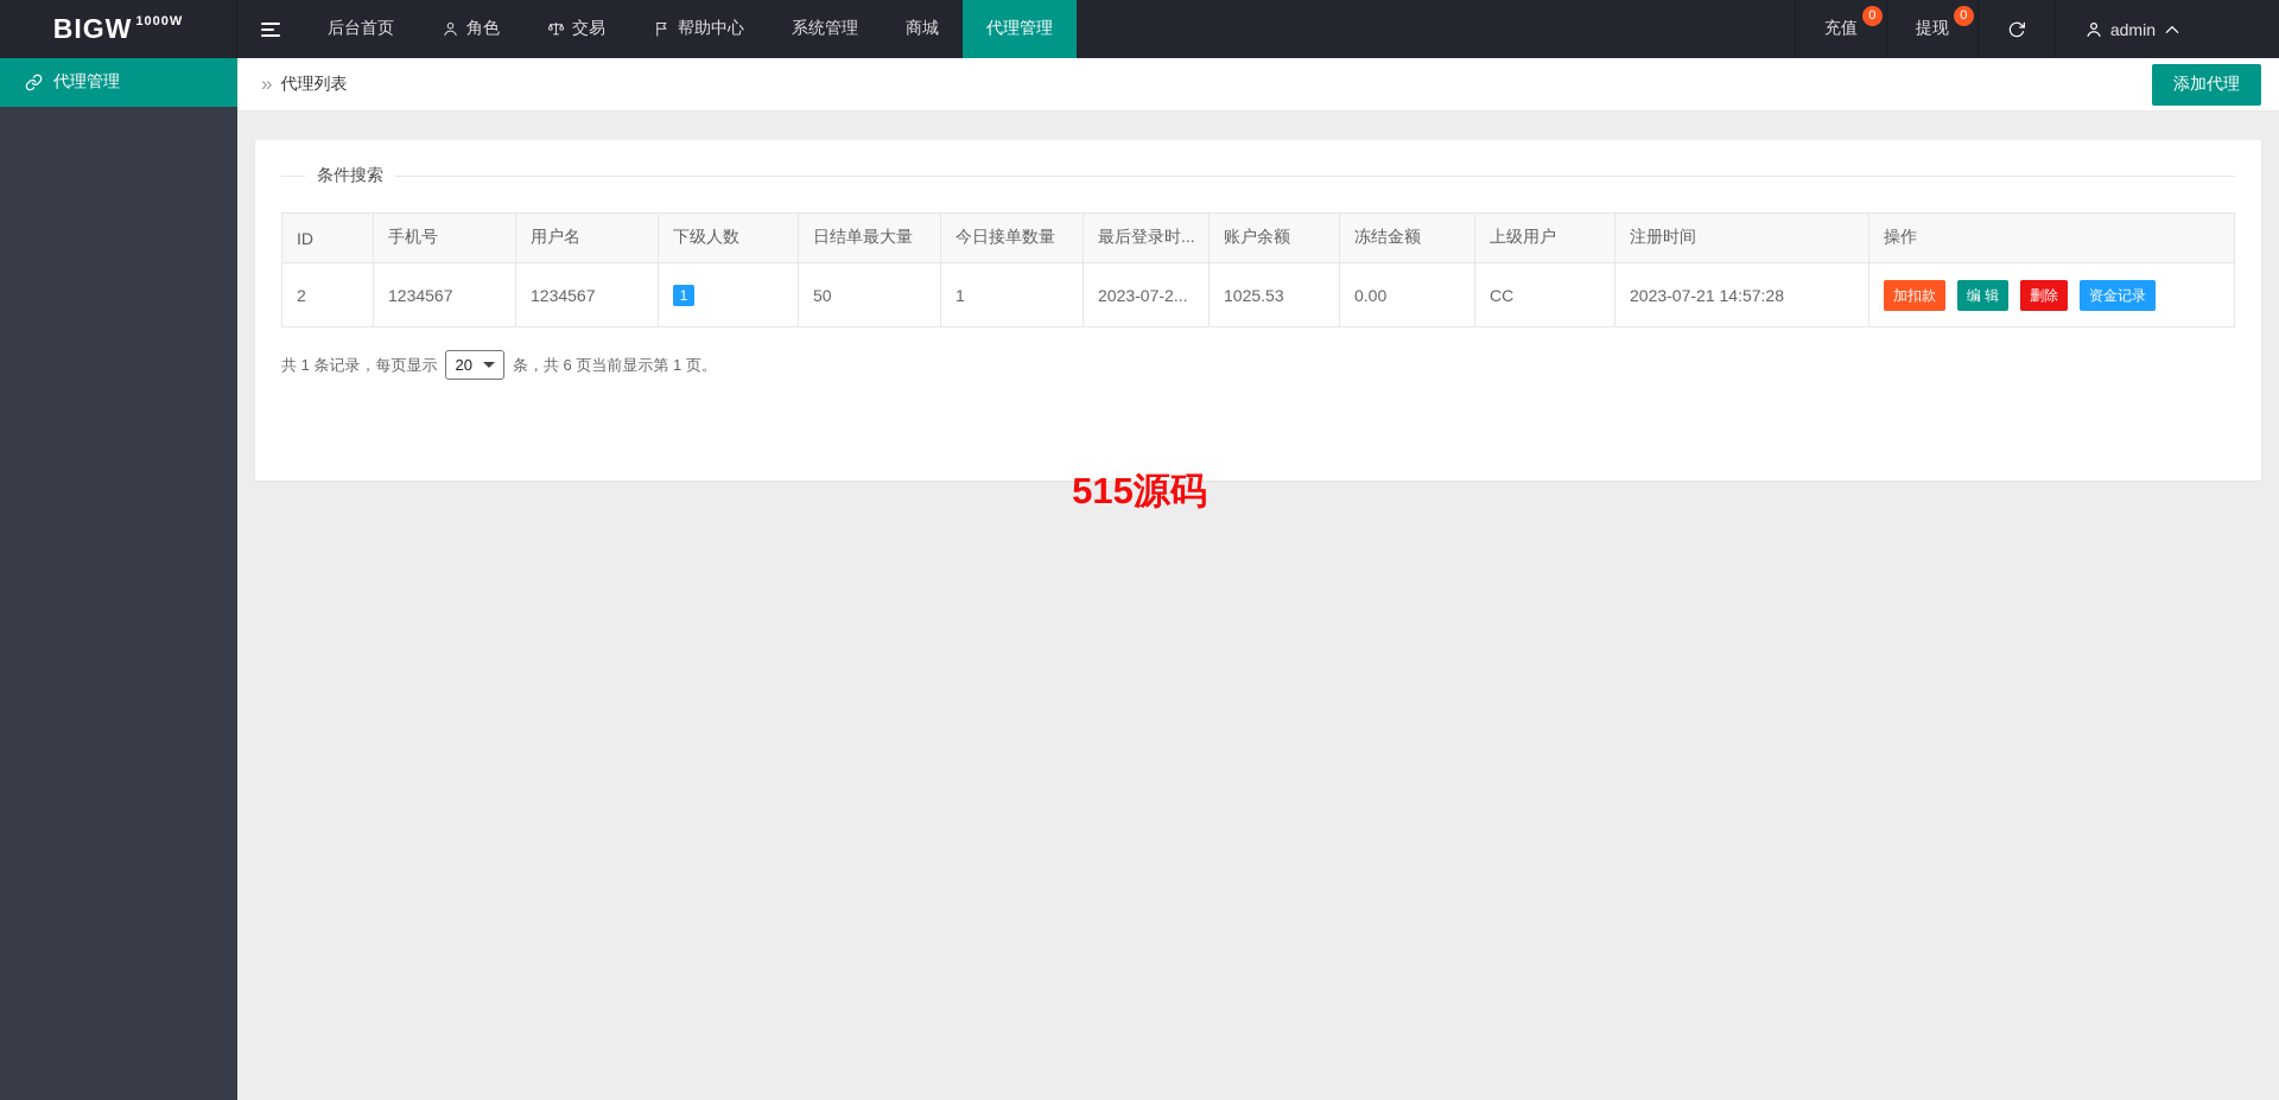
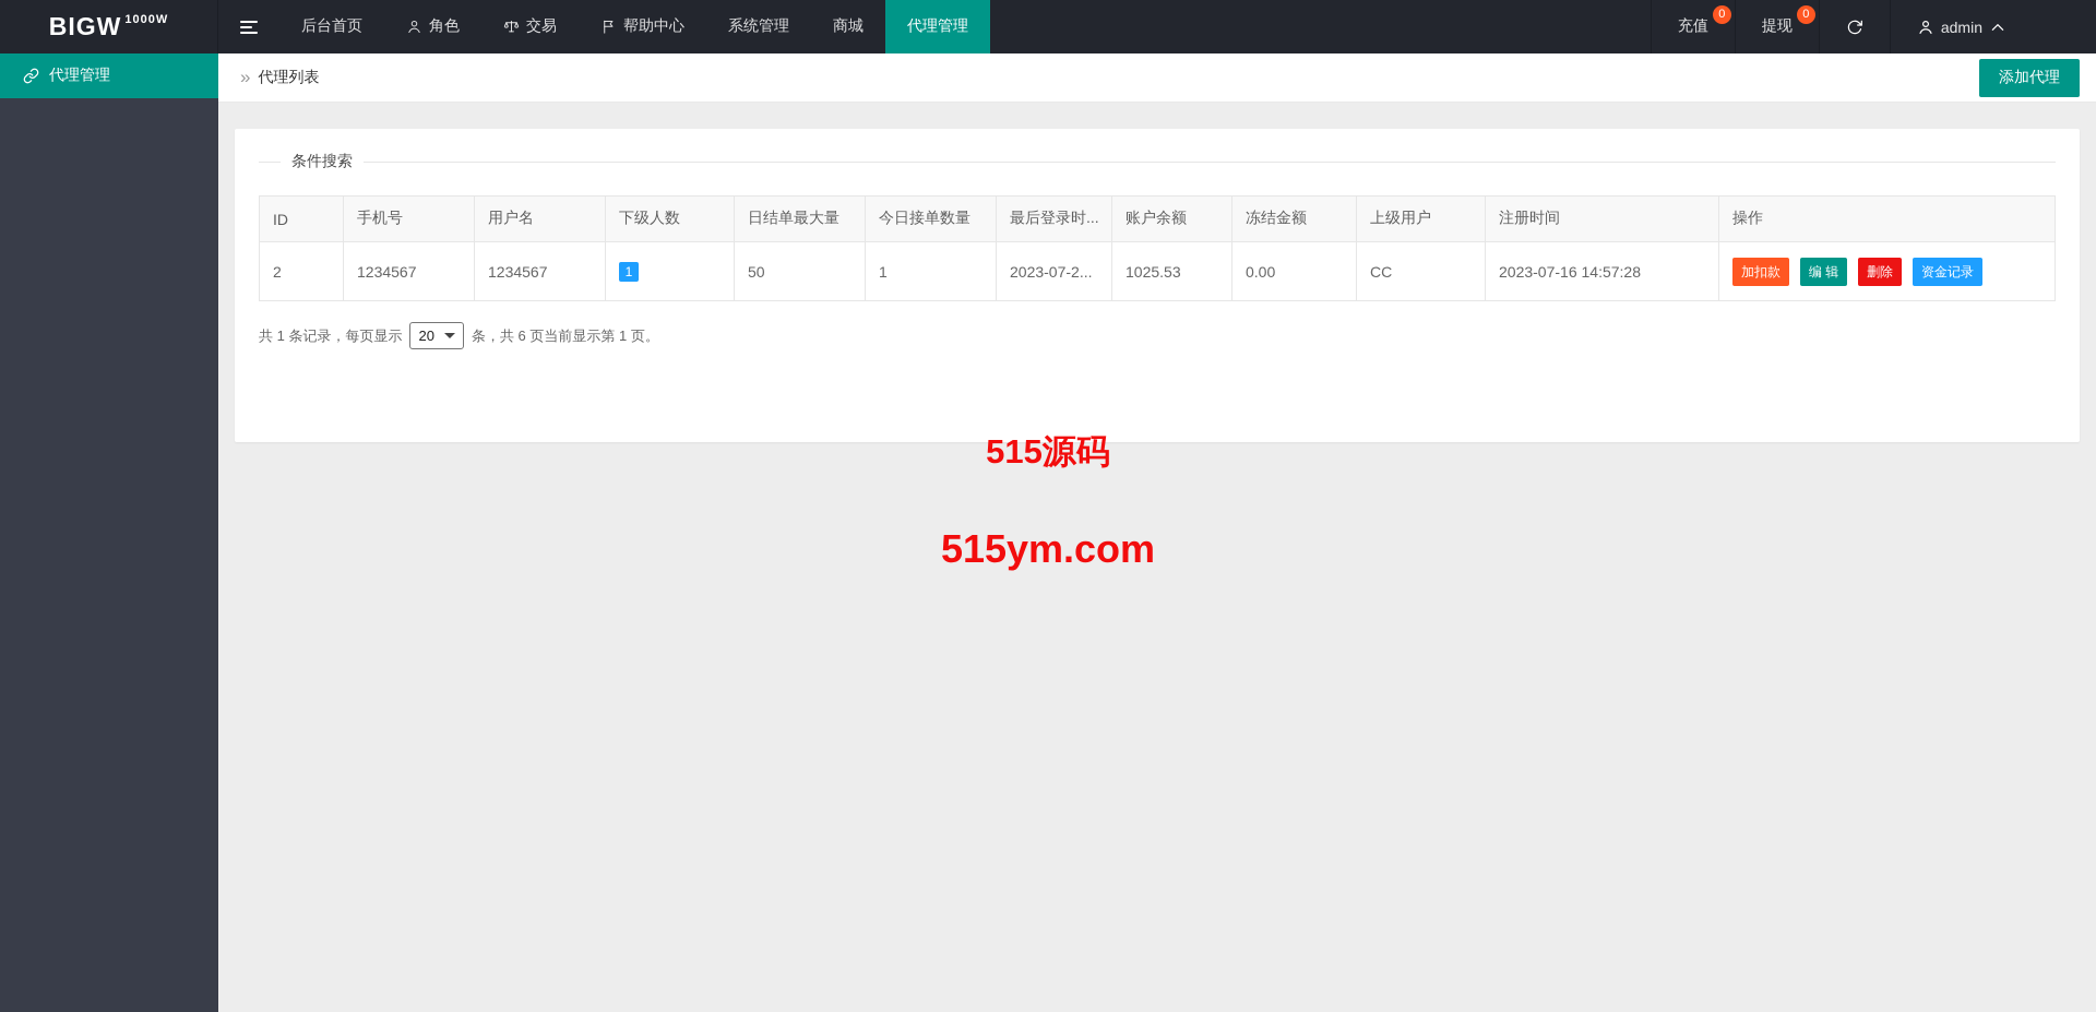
  BIGW
  1000W
  后台首页
  角色
  交易
  帮助中心
  系统管理
  商城
  代理管理
  充值
  0
  提现
  0
  admin
  代理管理
  »
  代理列表
  添加代理
  条件搜索
  ID	手机号	用户名	下级人数	日结单最大量	今日接单数量	最后登录时...	账户余额	冻结金额	上级用户	注册时间	操作
- 2	1234567	1234567	1	50	1	2023-07-2...	1025.53	0.00	CC	2023-07-21 14:57:28	加扣款 编 辑 删除 资金记录
+ 2	1234567	1234567	1	50	1	2023-07-2...	1025.53	0.00	CC	2023-07-16 14:57:28	加扣款 编 辑 删除 资金记录
  共 1 条记录，每页显示
  20
  条，共 6 页当前显示第 1 页。
  515源码
+ 515ym.com
